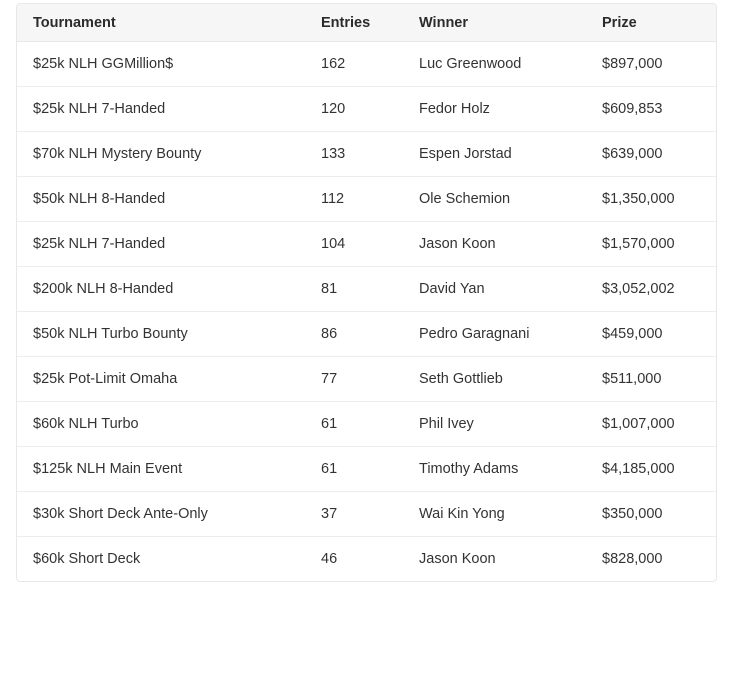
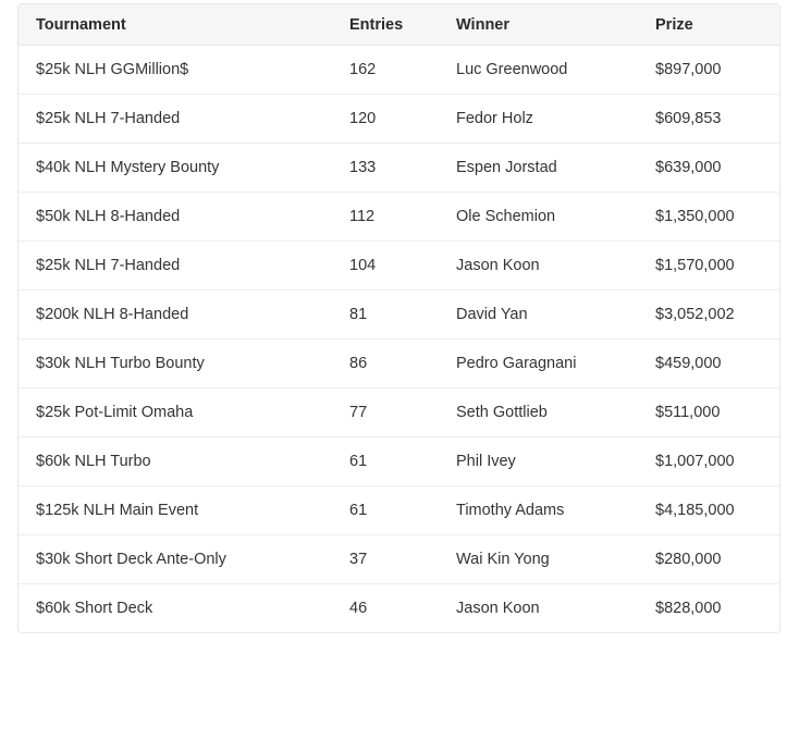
  Tournament	Entries	Winner	Prize
  $25k NLH GGMillion$	162	Luc Greenwood	$897,000
  $25k NLH 7-Handed	120	Fedor Holz	$609,853
- $70k NLH Mystery Bounty	133	Espen Jorstad	$639,000
+ $40k NLH Mystery Bounty	133	Espen Jorstad	$639,000
  $50k NLH 8-Handed	112	Ole Schemion	$1,350,000
  $25k NLH 7-Handed	104	Jason Koon	$1,570,000
  $200k NLH 8-Handed	81	David Yan	$3,052,002
- $50k NLH Turbo Bounty	86	Pedro Garagnani	$459,000
+ $30k NLH Turbo Bounty	86	Pedro Garagnani	$459,000
  $25k Pot-Limit Omaha	77	Seth Gottlieb	$511,000
  $60k NLH Turbo	61	Phil Ivey	$1,007,000
  $125k NLH Main Event	61	Timothy Adams	$4,185,000
- $30k Short Deck Ante-Only	37	Wai Kin Yong	$350,000
+ $30k Short Deck Ante-Only	37	Wai Kin Yong	$280,000
  $60k Short Deck	46	Jason Koon	$828,000
